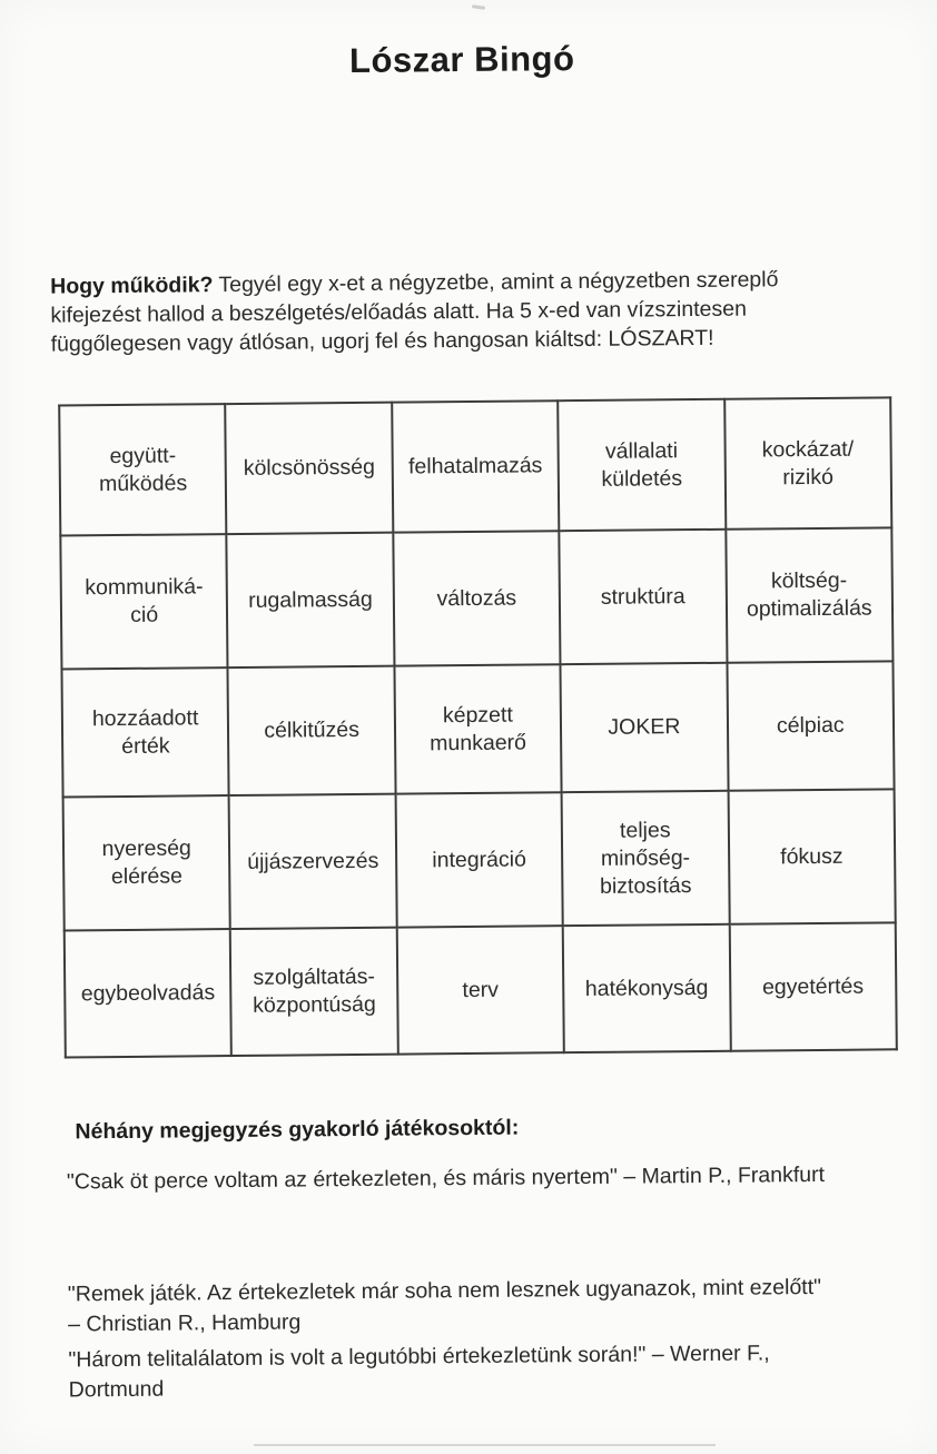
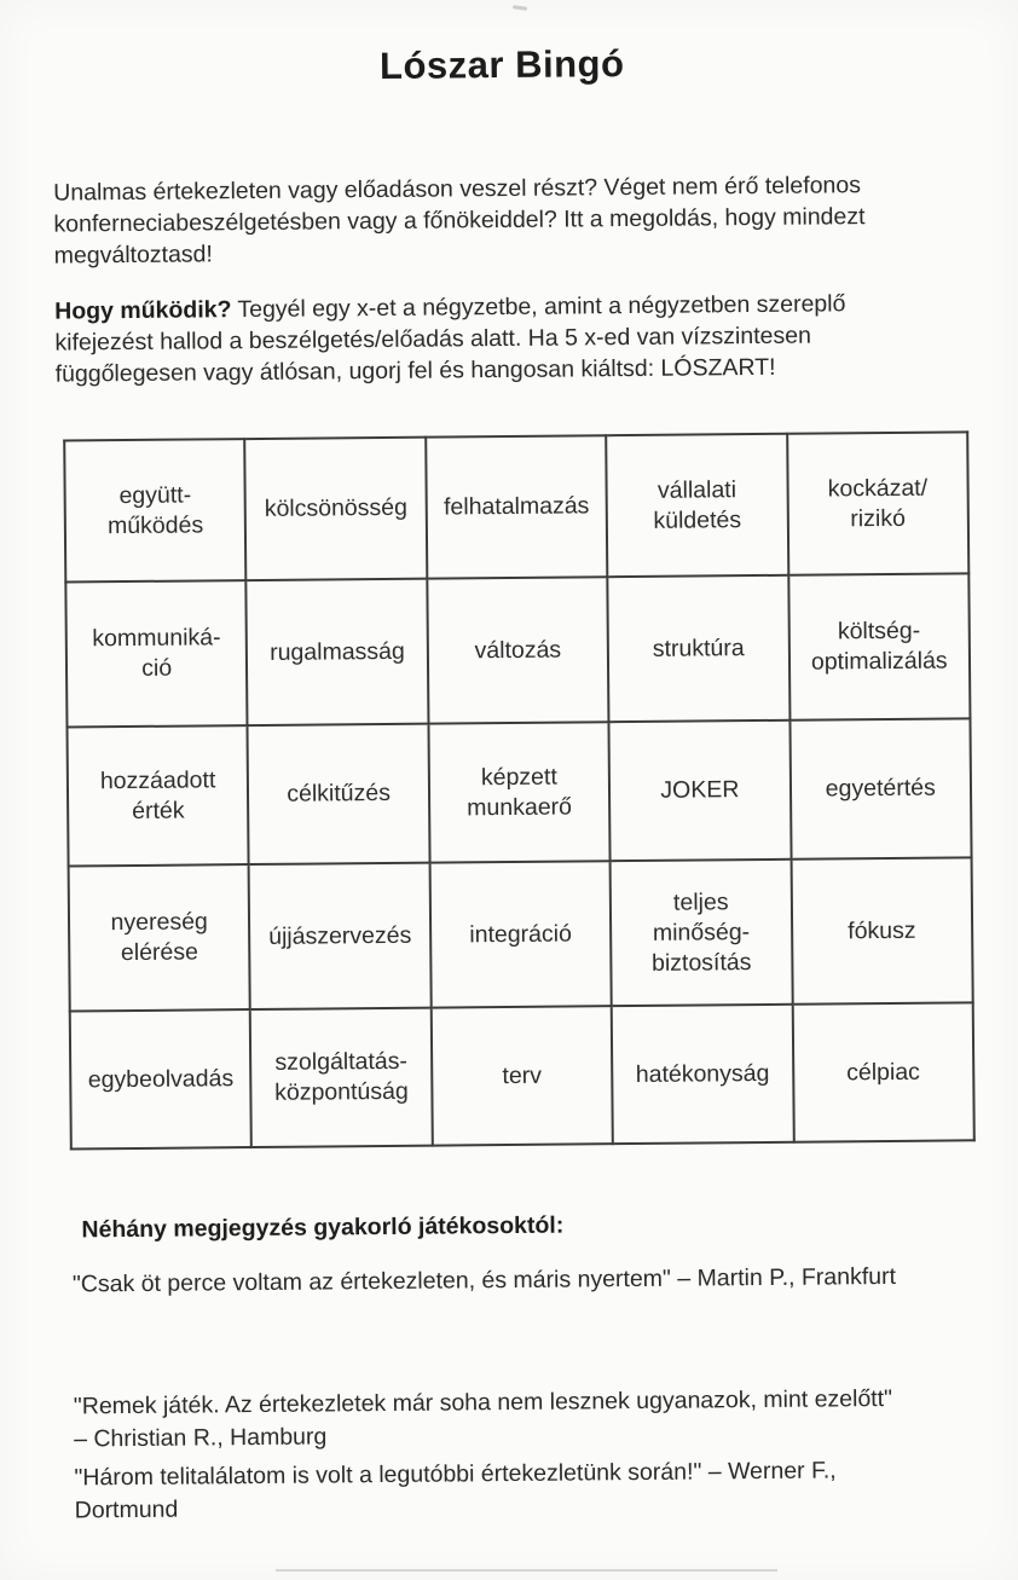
  Lószar Bingó
+ Unalmas értekezleten vagy előadáson veszel részt? Véget nem érő telefonos
+ konferneciabeszélgetésben vagy a főnökeiddel? Itt a megoldás, hogy mindezt
+ megváltoztasd!
  Hogy működik? Tegyél egy x-et a négyzetbe, amint a négyzetben szereplő kifejezést hallod a beszélgetés/előadás alatt. Ha 5 x-ed van vízszintesen függőlegesen vagy átlósan, ugorj fel és hangosan kiáltsd: LÓSZART!
  együtt- működés	kölcsönösség	felhatalmazás	vállalati küldetés	kockázat/ rizikó
  kommuniká- ció	rugalmasság	változás	struktúra	költség- optimalizálás
- hozzáadott érték	célkitűzés	képzett munkaerő	JOKER	célpiac
+ hozzáadott érték	célkitűzés	képzett munkaerő	JOKER	egyetértés
  nyereség elérése	újjászervezés	integráció	teljes minőség- biztosítás	fókusz
- egybeolvadás	szolgáltatás- központúság	terv	hatékonyság	egyetértés
+ egybeolvadás	szolgáltatás- központúság	terv	hatékonyság	célpiac
  Néhány megjegyzés gyakorló játékosoktól:
  "Csak öt perce voltam az értekezleten, és máris nyertem" – Martin P., Frankfurt
  "Remek játék. Az értekezletek már soha nem lesznek ugyanazok, mint ezelőtt"
  – Christian R., Hamburg
  "Három telitalálatom is volt a legutóbbi értekezletünk során!" – Werner F.,
  Dortmund
